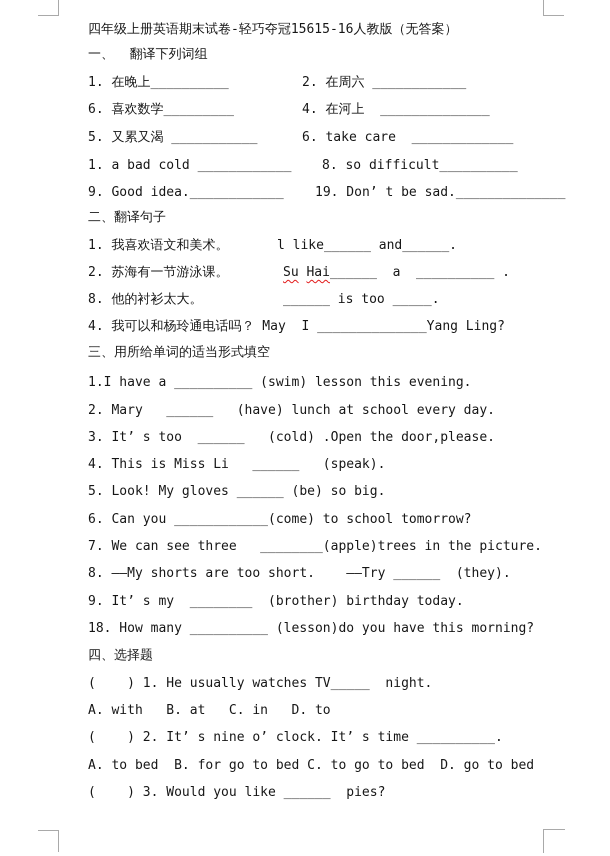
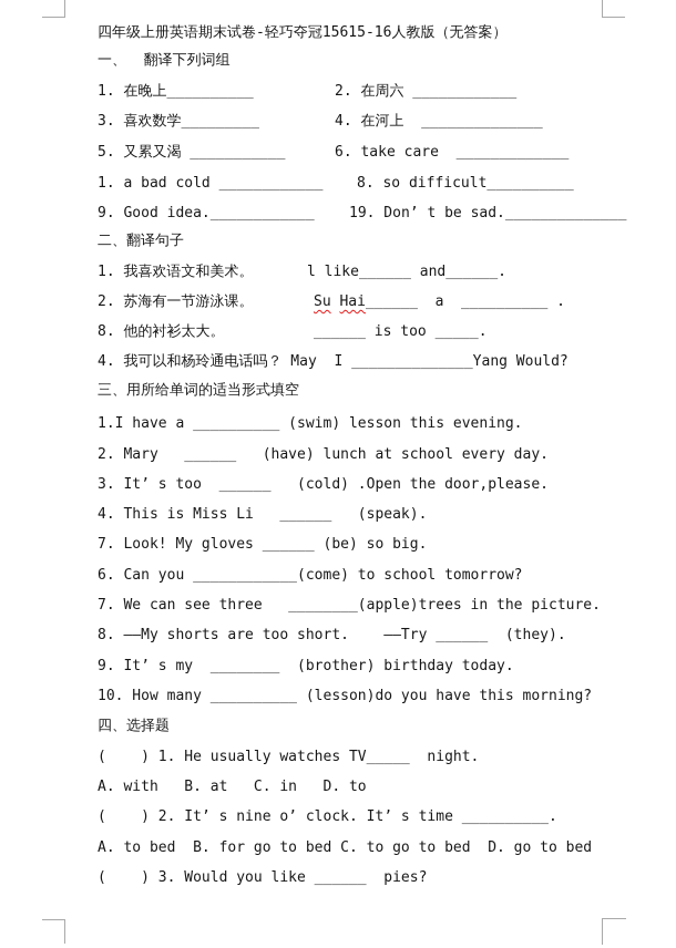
  四年级上册英语期末试卷-轻巧夺冠15615-16人教版（无答案）
  一、 翻译下列词组
  1. 在晚上__________
  2. 在周六 ____________
- 6. 喜欢数学_________
+ 3. 喜欢数学_________
  4. 在河上 ______________
  5. 又累又渴 ___________
  6. take care _____________
  1. a bad cold ____________
  8. so difficult__________
  9. Good idea.____________
  19. Don’ t be sad.______________
  二、翻译句子
  1. 我喜欢语文和美术。
  l like______ and______.
  2. 苏海有一节游泳课。
  Su Hai______ a __________ .
  8. 他的衬衫太大。
  ______ is too _____.
- 4. 我可以和杨玲通电话吗？ May I ______________Yang Ling?
+ 4. 我可以和杨玲通电话吗？ May I ______________Yang Would?
  三、用所给单词的适当形式填空
  1.I have a __________ (swim) lesson this evening.
  2. Mary ______ (have) lunch at school every day.
  3. It’ s too ______ (cold) .Open the door,please.
  4. This is Miss Li ______ (speak).
- 5. Look! My gloves ______ (be) so big.
+ 7. Look! My gloves ______ (be) so big.
  6. Can you ____________(come) to school tomorrow?
  7. We can see three ________(apple)trees in the picture.
  8. ——My shorts are too short. ——Try ______ (they).
  9. It’ s my ________ (brother) birthday today.
- 18. How many __________ (lesson)do you have this morning?
+ 10. How many __________ (lesson)do you have this morning?
  四、选择题
  ( ) 1. He usually watches TV_____ night.
  A. with B. at C. in D. to
  ( ) 2. It’ s nine o’ clock. It’ s time __________.
  A. to bed B. for go to bed C. to go to bed D. go to bed
  ( ) 3. Would you like ______ pies?
